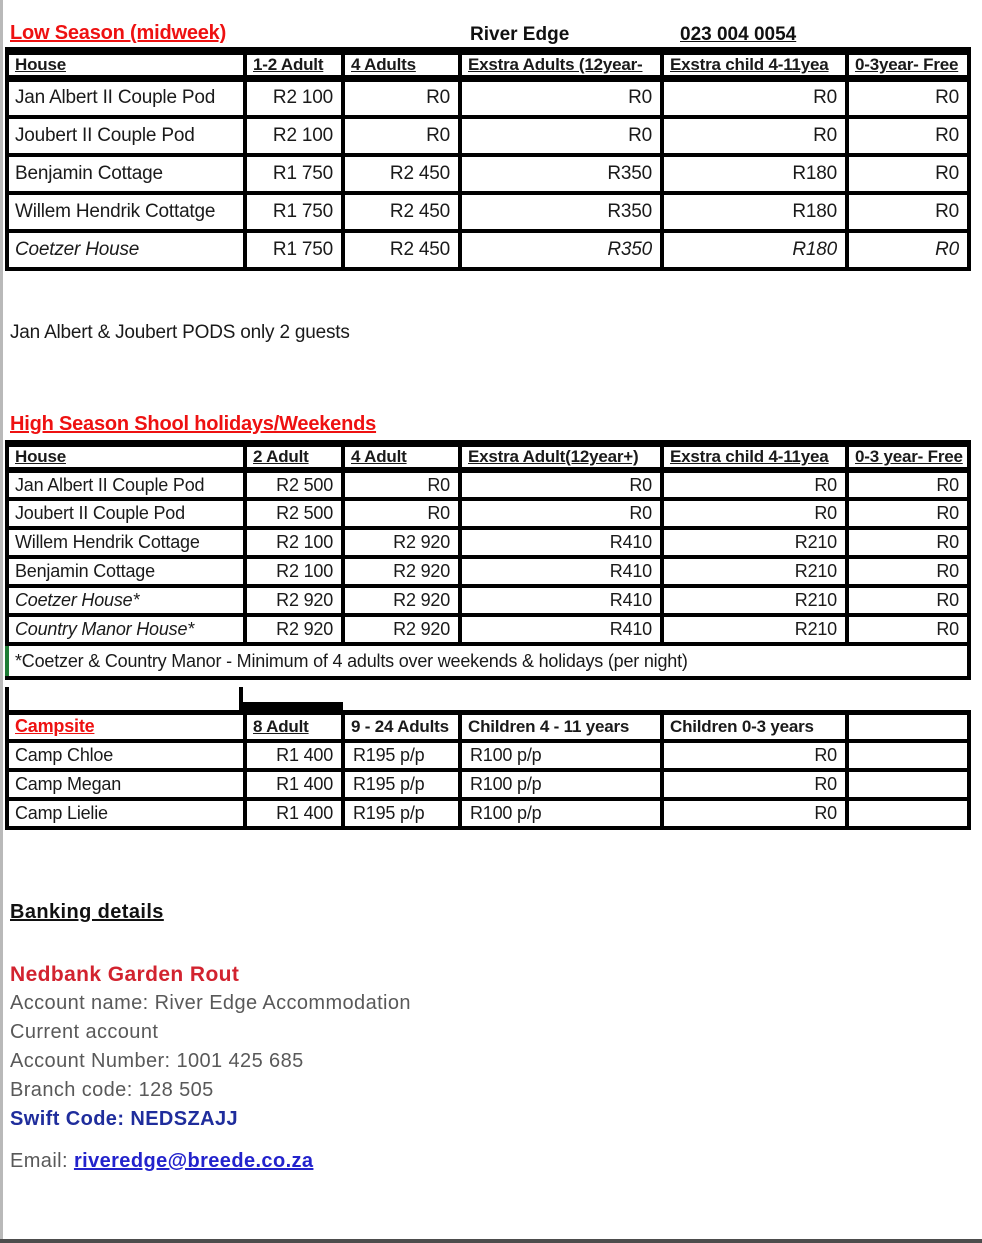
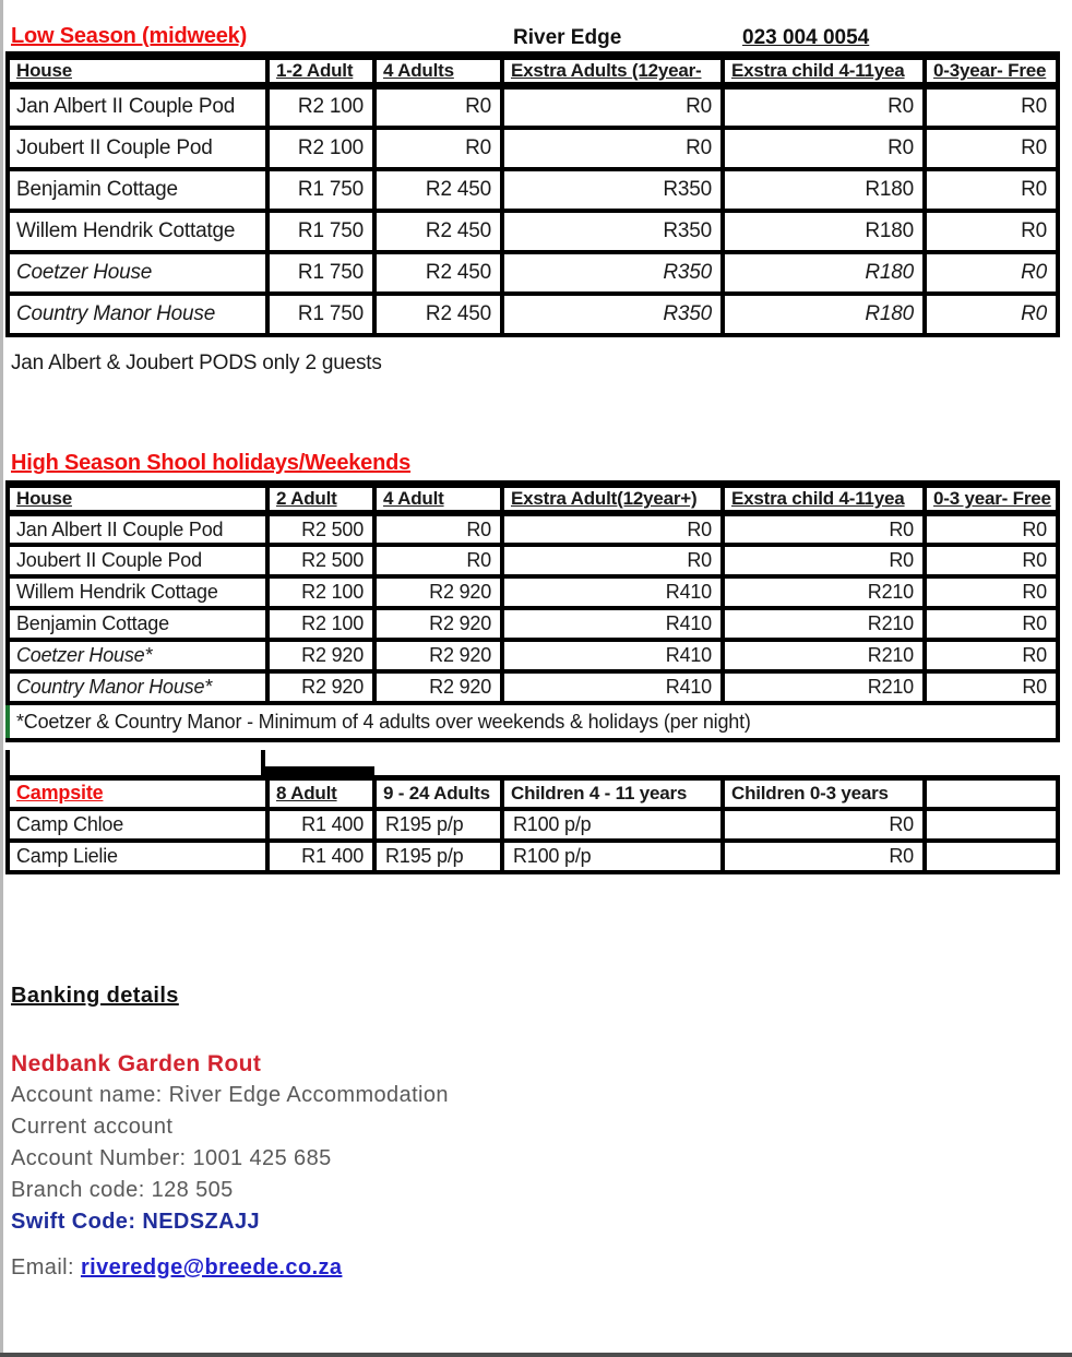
  Low Season (midweek)
  River Edge
  023 004 0054
  House	1-2 Adult	4 Adults	Exstra Adults (12year-	Exstra child 4-11yea	0-3year- Free
  Jan Albert II Couple Pod	R2 100	R0	R0	R0	R0
  Joubert II Couple Pod	R2 100	R0	R0	R0	R0
  Benjamin Cottage	R1 750	R2 450	R350	R180	R0
  Willem Hendrik Cottatge	R1 750	R2 450	R350	R180	R0
  Coetzer House	R1 750	R2 450	R350	R180	R0
+ Country Manor House	R1 750	R2 450	R350	R180	R0
  Jan Albert & Joubert PODS only 2 guests
  High Season Shool holidays/Weekends
  House	2 Adult	4 Adult	Exstra Adult(12year+)	Exstra child 4-11yea	0-3 year- Free
  Jan Albert II Couple Pod	R2 500	R0	R0	R0	R0
  Joubert II Couple Pod	R2 500	R0	R0	R0	R0
  Willem Hendrik Cottage	R2 100	R2 920	R410	R210	R0
  Benjamin Cottage	R2 100	R2 920	R410	R210	R0
  Coetzer House*	R2 920	R2 920	R410	R210	R0
  Country Manor House*	R2 920	R2 920	R410	R210	R0
  *Coetzer & Country Manor - Minimum of 4 adults over weekends & holidays (per night)
  Campsite	8 Adult	9 - 24 Adults	Children 4 - 11 years	Children 0-3 years
  Camp Chloe	R1 400	R195 p/p	R100 p/p	R0
- Camp Megan	R1 400	R195 p/p	R100 p/p	R0
  Camp Lielie	R1 400	R195 p/p	R100 p/p	R0
  Banking details
  Nedbank Garden Rout
  Account name: River Edge Accommodation
  Current account
  Account Number: 1001 425 685
  Branch code: 128 505
  Swift Code: NEDSZAJJ
  Email: riveredge@breede.co.za
